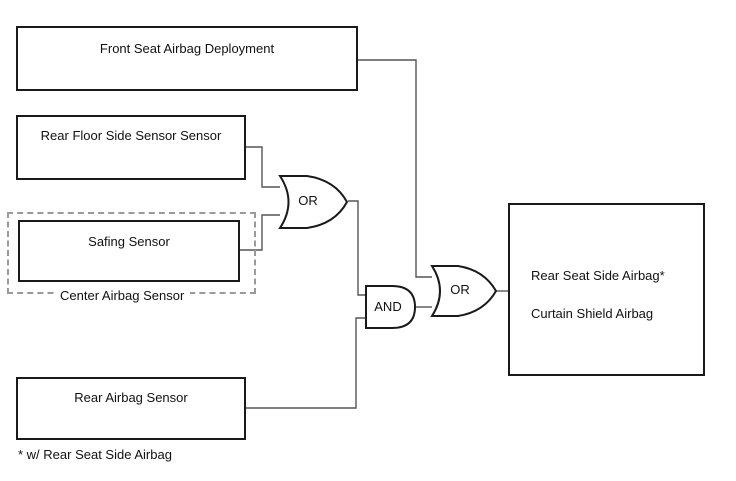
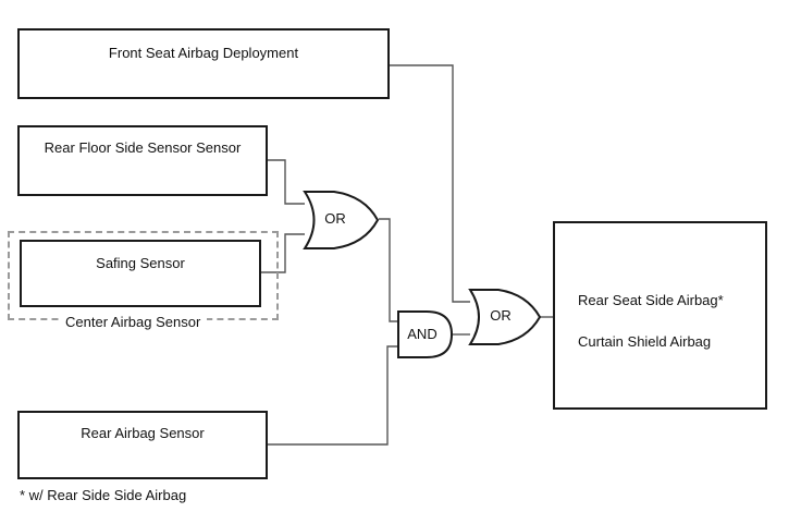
  Front Seat Airbag Deployment
  Rear Floor Side Sensor Sensor
  Center Airbag Sensor
  Safing Sensor
  Rear Airbag Sensor
- * w/ Rear Seat Side Airbag
+ * w/ Rear Side Side Airbag
  OR
  AND
  OR
  Rear Seat Side Airbag*
  Curtain Shield Airbag
